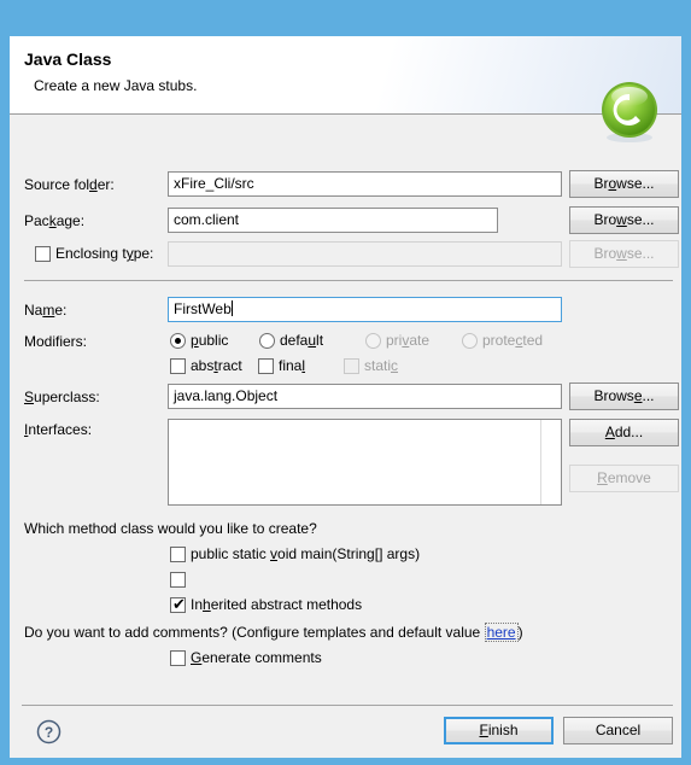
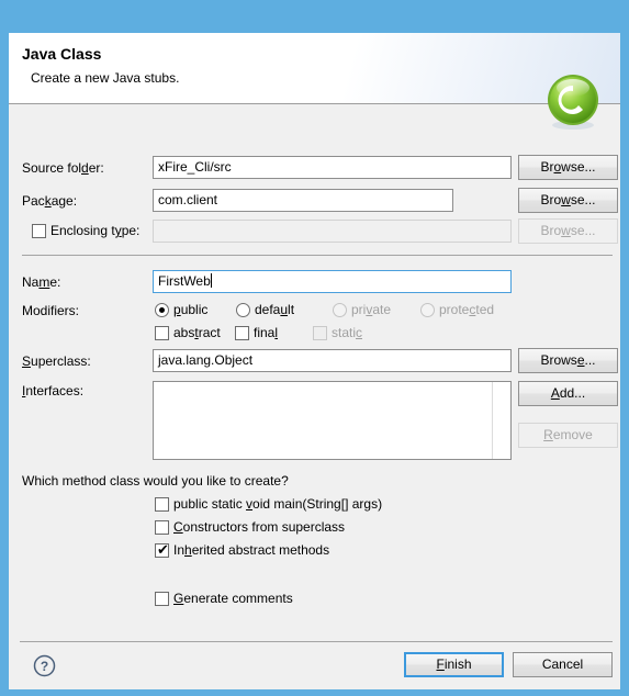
  Java Class
  Create a new Java stubs.
  Source folder:
  xFire_Cli/src
  Browse...
  Package:
  com.client
  Browse...
  Enclosing type:
  Browse...
  Name:
  FirstWeb
  Modifiers:
  public
  default
  private
  protected
  abstract
  final
  static
  Superclass:
  java.lang.Object
  Browse...
  Interfaces:
  Add...
  Remove
  Which method class would you like to create?
  public static void main(String[] args)
+ Constructors from superclass
  ✔
  Inherited abstract methods
- Do you want to add comments? (Configure templates and default value here )
  Generate comments
  ?
  Finish
  Cancel
